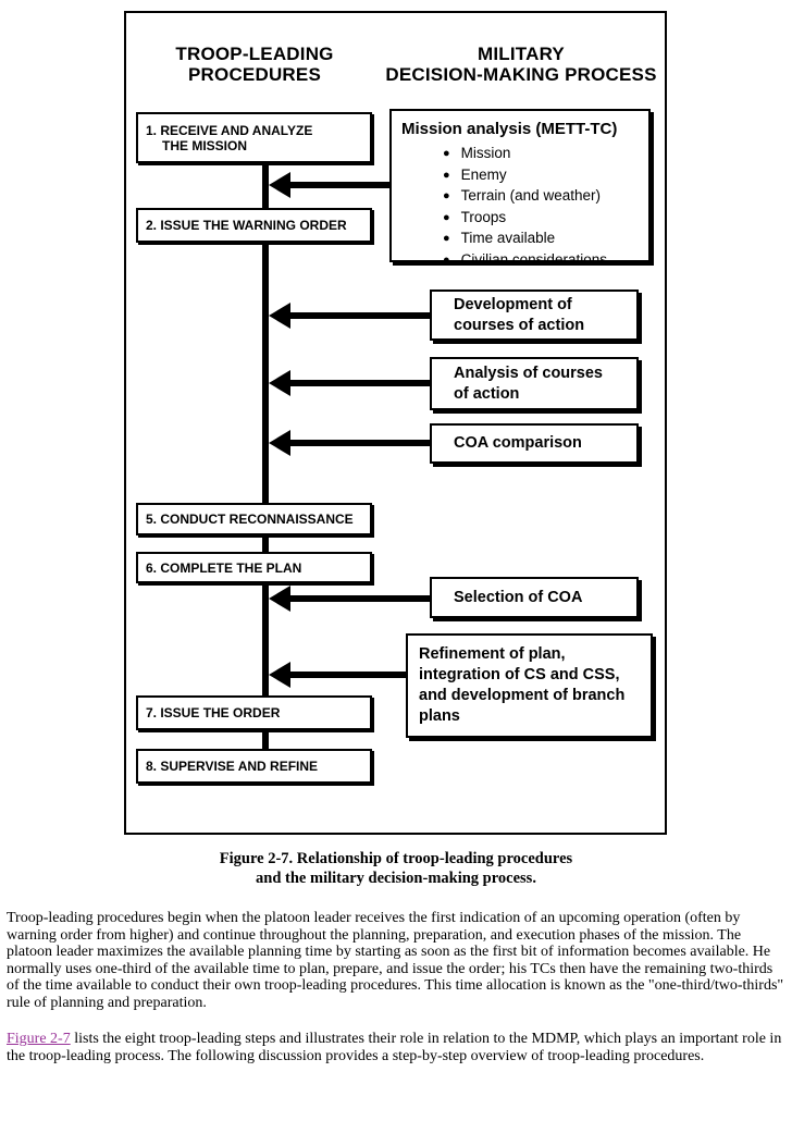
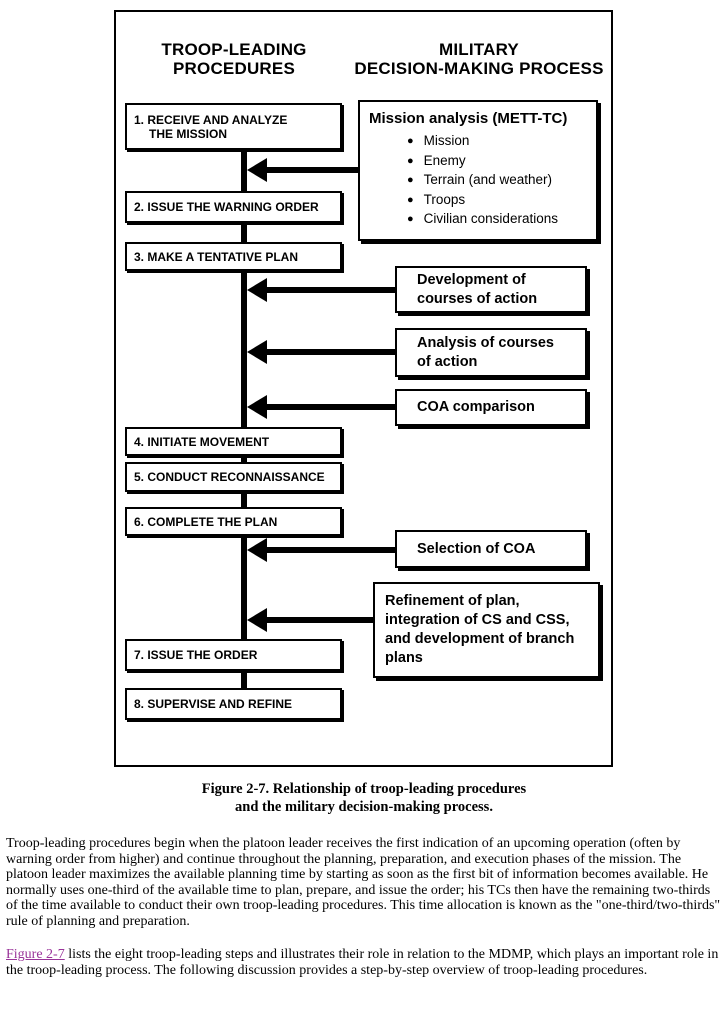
  TROOP-LEADING
  PROCEDURES
  MILITARY
  DECISION-MAKING PROCESS
  1. RECEIVE AND ANALYZE
  THE MISSION
  2. ISSUE THE WARNING ORDER
+ 3. MAKE A TENTATIVE PLAN
+ 4. INITIATE MOVEMENT
  5. CONDUCT RECONNAISSANCE
  6. COMPLETE THE PLAN
  7. ISSUE THE ORDER
  8. SUPERVISE AND REFINE
  Mission analysis (METT-TC)
  Mission
  Enemy
  Terrain (and weather)
  Troops
- Time available
  Civilian considerations
  Development of courses of action
  Analysis of courses of action
  COA comparison
  Selection of COA
  Refinement of plan, integration of CS and CSS, and development of branch plans
  Figure 2-7. Relationship of troop-leading procedures
  and the military decision-making process.
  Troop-leading procedures begin when the platoon leader receives the first indication of an upcoming operation (often by warning order from higher) and continue throughout the planning, preparation, and execution phases of the mission. The platoon leader maximizes the available planning time by starting as soon as the first bit of information becomes available. He normally uses one-third of the available time to plan, prepare, and issue the order; his TCs then have the remaining two-thirds of the time available to conduct their own troop-leading procedures. This time allocation is known as the "one-third/two-thirds" rule of planning and preparation.
  Figure 2-7 lists the eight troop-leading steps and illustrates their role in relation to the MDMP, which plays an important role in the troop-leading process. The following discussion provides a step-by-step overview of troop-leading procedures.
